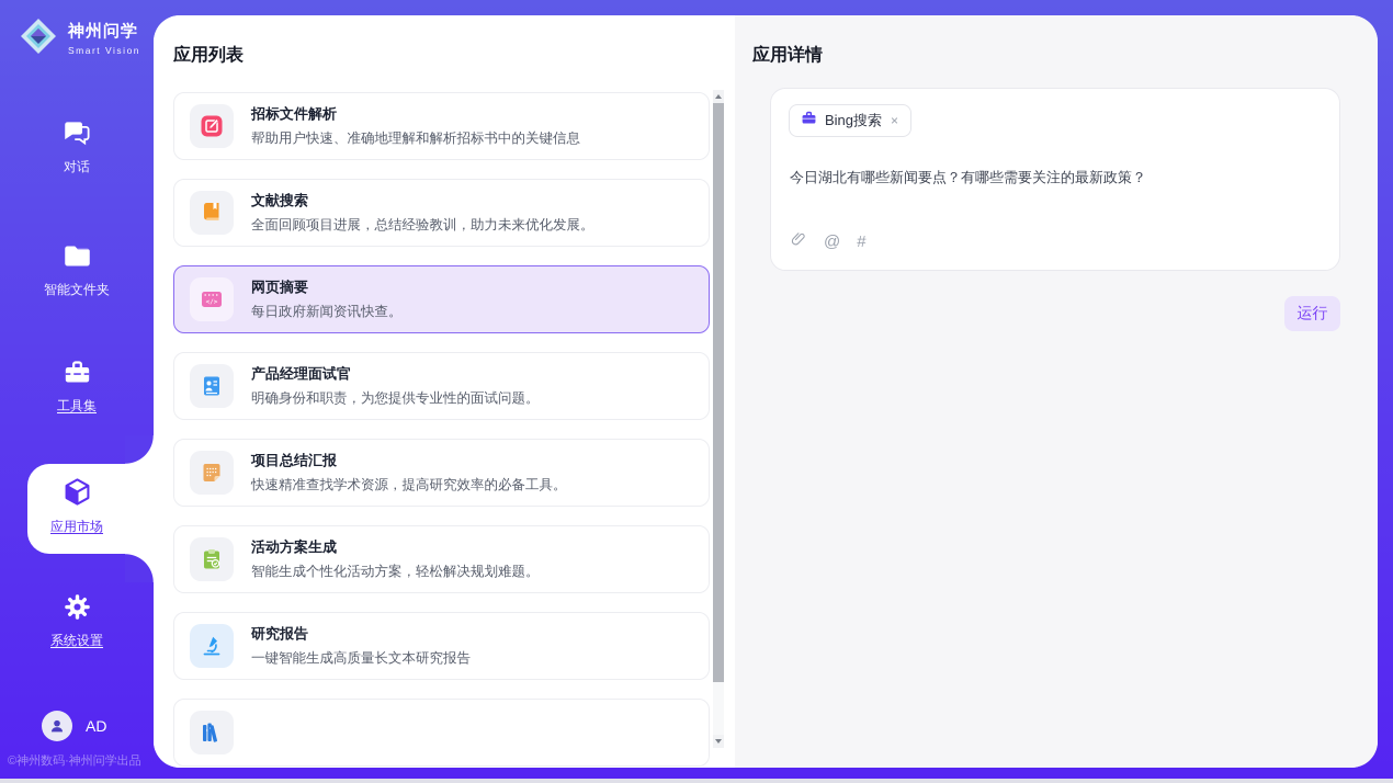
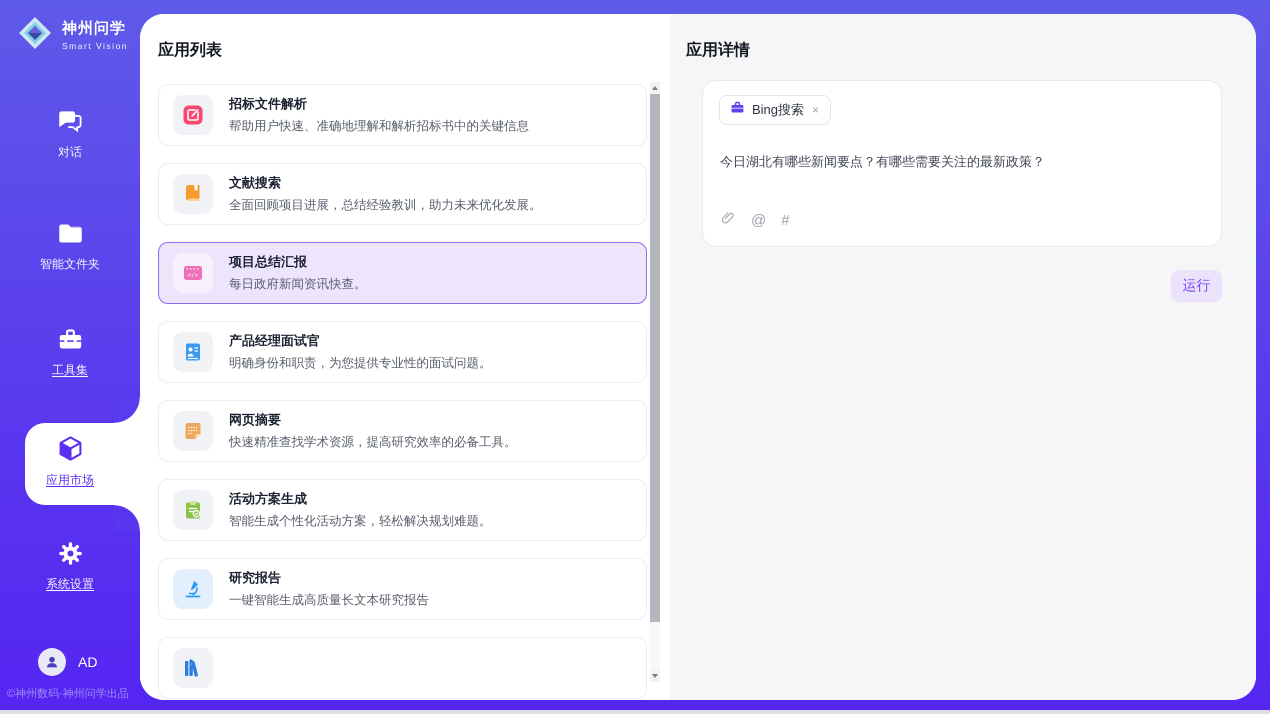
  神州问学
  Smart Vision
  对话
  智能文件夹
  工具集
  应用市场
  系统设置
  AD
  ©神州数码·神州问学出品
  应用列表
  招标文件解析
  帮助用户快速、准确地理解和解析招标书中的关键信息
  文献搜索
  全面回顾项目进展，总结经验教训，助力未来优化发展。
- 网页摘要
+ 项目总结汇报
  每日政府新闻资讯快查。
  产品经理面试官
  明确身份和职责，为您提供专业性的面试问题。
- 项目总结汇报
+ 网页摘要
  快速精准查找学术资源，提高研究效率的必备工具。
  活动方案生成
  智能生成个性化活动方案，轻松解决规划难题。
  研究报告
  一键智能生成高质量长文本研究报告
  应用详情
  Bing搜索
  ×
  今日湖北有哪些新闻要点？有哪些需要关注的最新政策？
  @
  #
  运行
